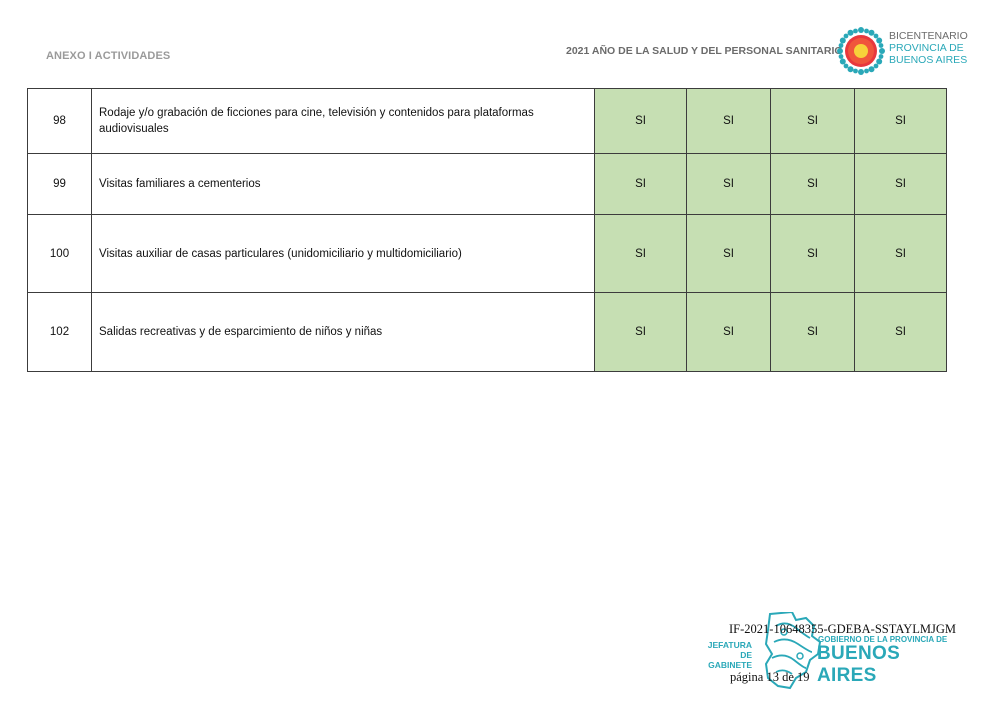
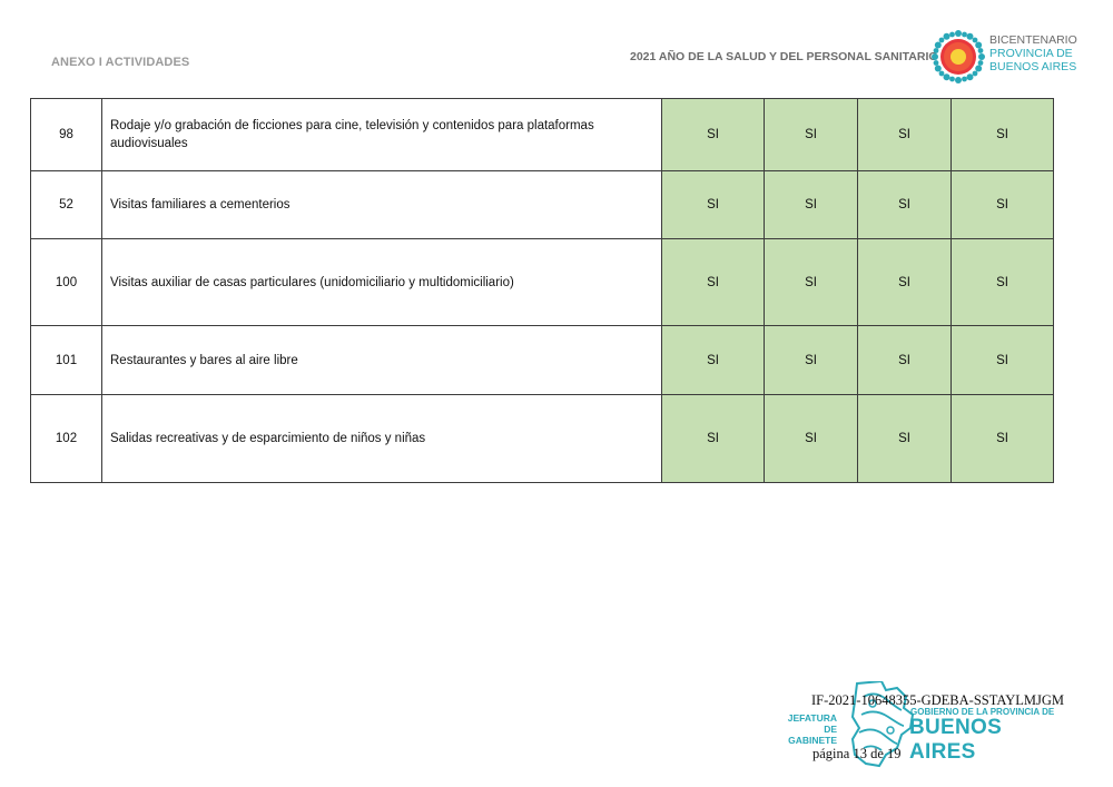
  ANEXO I ACTIVIDADES
  2021 AÑO DE LA SALUD Y DEL PERSONAL SANITARI
  BICENTENARIO
  PROVINCIA DE
  BUENOS AIRES
  98	Rodaje y/o grabación de ficciones para cine, televisión y contenidos para plataformas audiovisuales	SI	SI	SI	SI
- 99	Visitas familiares a cementerios	SI	SI	SI	SI
+ 52	Visitas familiares a cementerios	SI	SI	SI	SI
  100	Visitas auxiliar de casas particulares (unidomiciliario y multidomiciliario)	SI	SI	SI	SI
+ 101	Restaurantes y bares al aire libre	SI	SI	SI	SI
  102	Salidas recreativas y de esparcimiento de niños y niñas	SI	SI	SI	SI
  JEFATURA DE
  GABINETE
  GOBIERNO DE LA PROVINCIA DE
  BUENOS AIRES
  IF-2021-10648355-GDEBA-SSTAYLMJGM
  página 13 de 19
